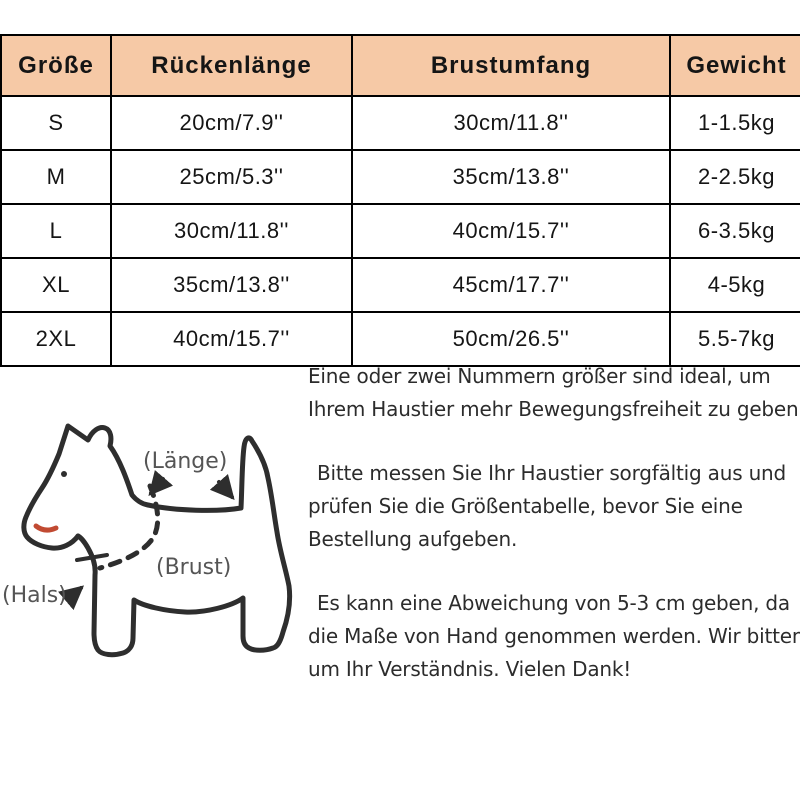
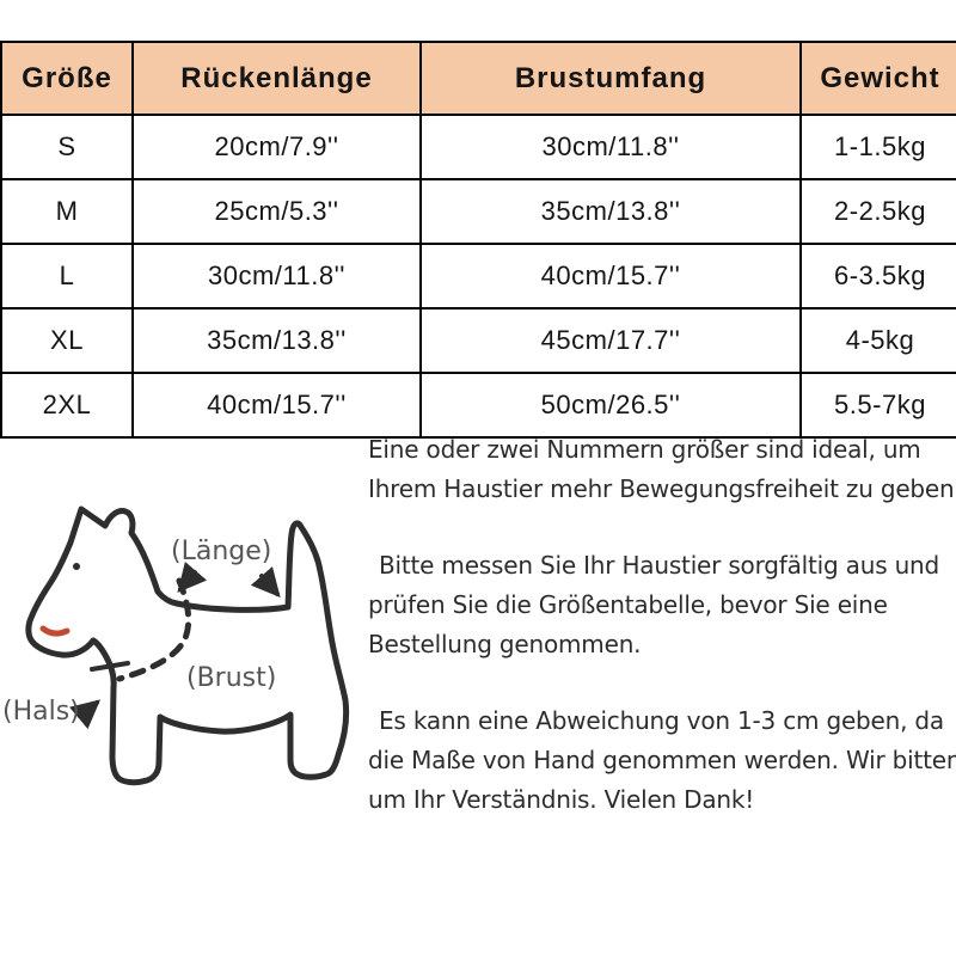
  Größe	Rückenlänge	Brustumfang	Gewicht
  S	20cm/7.9''	30cm/11.8''	1-1.5kg
  M	25cm/5.3''	35cm/13.8''	2-2.5kg
  L	30cm/11.8''	40cm/15.7''	6-3.5kg
  XL	35cm/13.8''	45cm/17.7''	4-5kg
  2XL	40cm/15.7''	50cm/26.5''	5.5-7kg
  (Länge)
  (Brust)
  (Hals)
  Eine oder zwei Nummern größer sind ideal, um Ihrem Haustier mehr Bewegungsfreiheit zu geben
- Bitte messen Sie Ihr Haustier sorgfältig aus und prüfen Sie die Größentabelle, bevor Sie eine Bestellung aufgeben.
+ Bitte messen Sie Ihr Haustier sorgfältig aus und prüfen Sie die Größentabelle, bevor Sie eine Bestellung genommen.
- Es kann eine Abweichung von 5-3 cm geben, da die Maße von Hand genommen werden. Wir bitten um Ihr Verständnis. Vielen Dank!
+ Es kann eine Abweichung von 1-3 cm geben, da die Maße von Hand genommen werden. Wir bitten um Ihr Verständnis. Vielen Dank!
